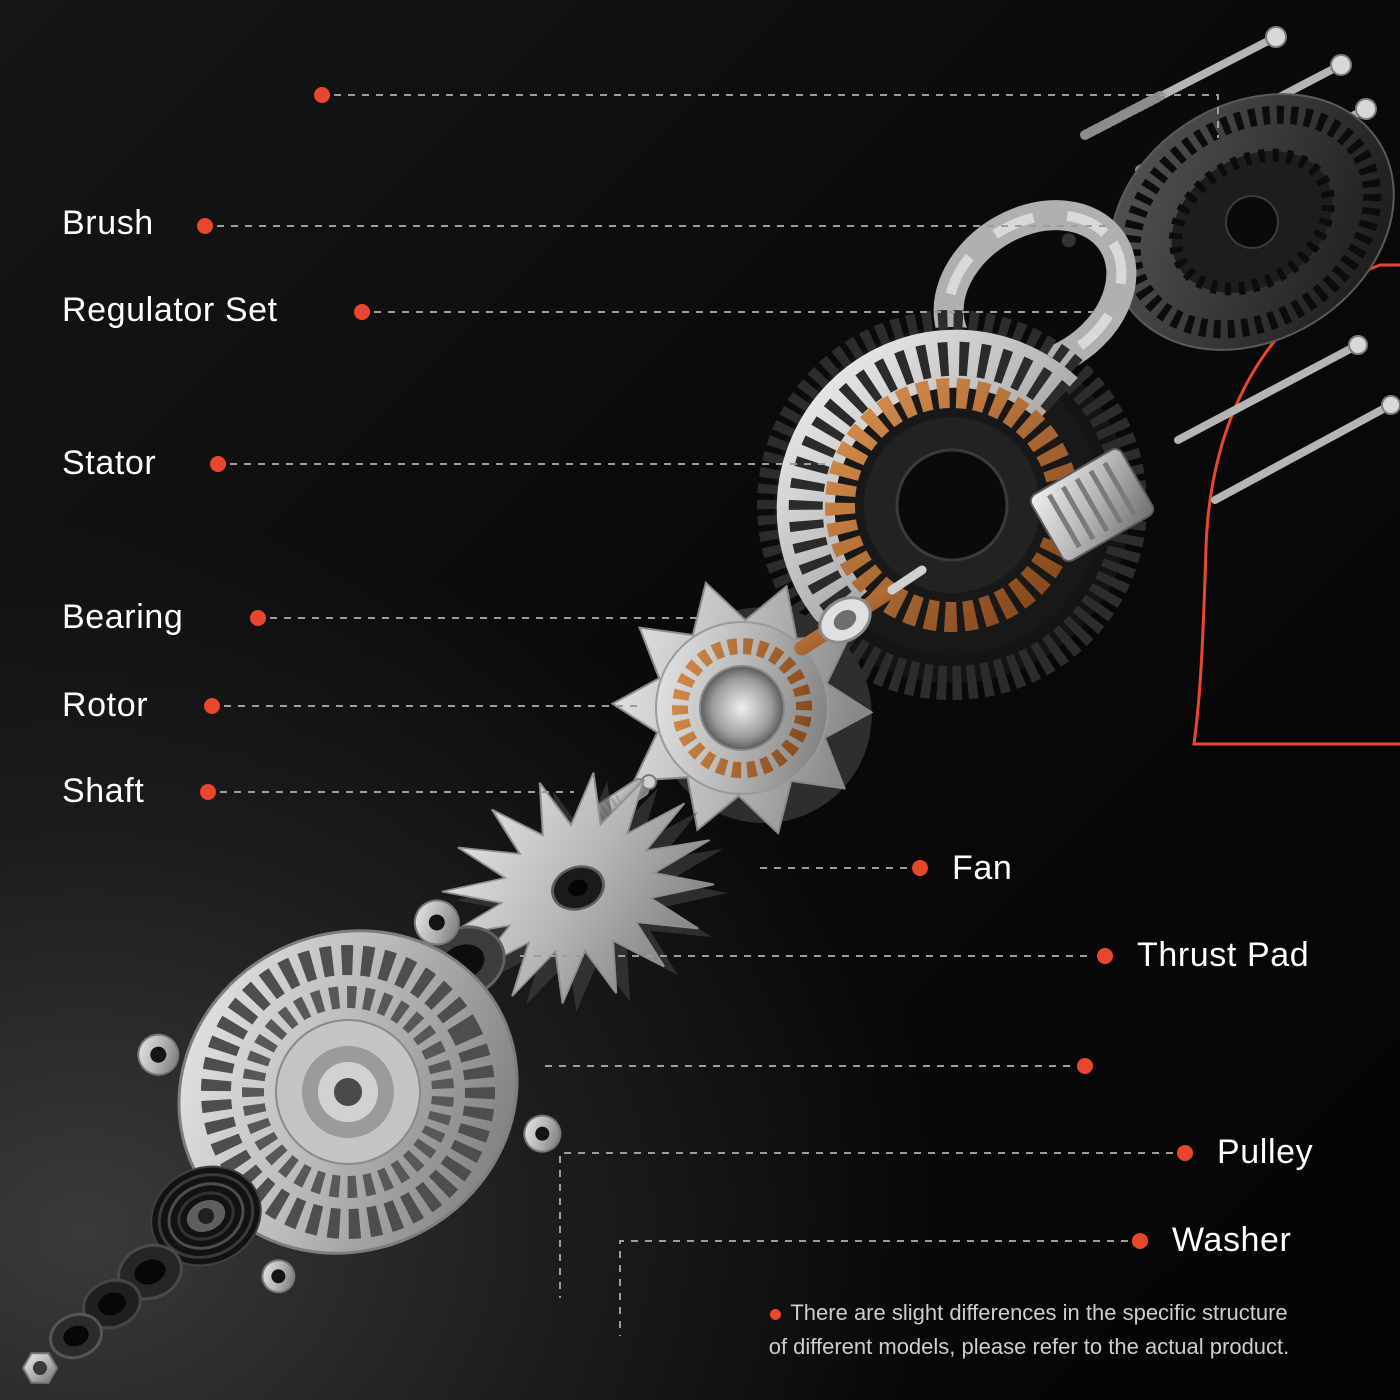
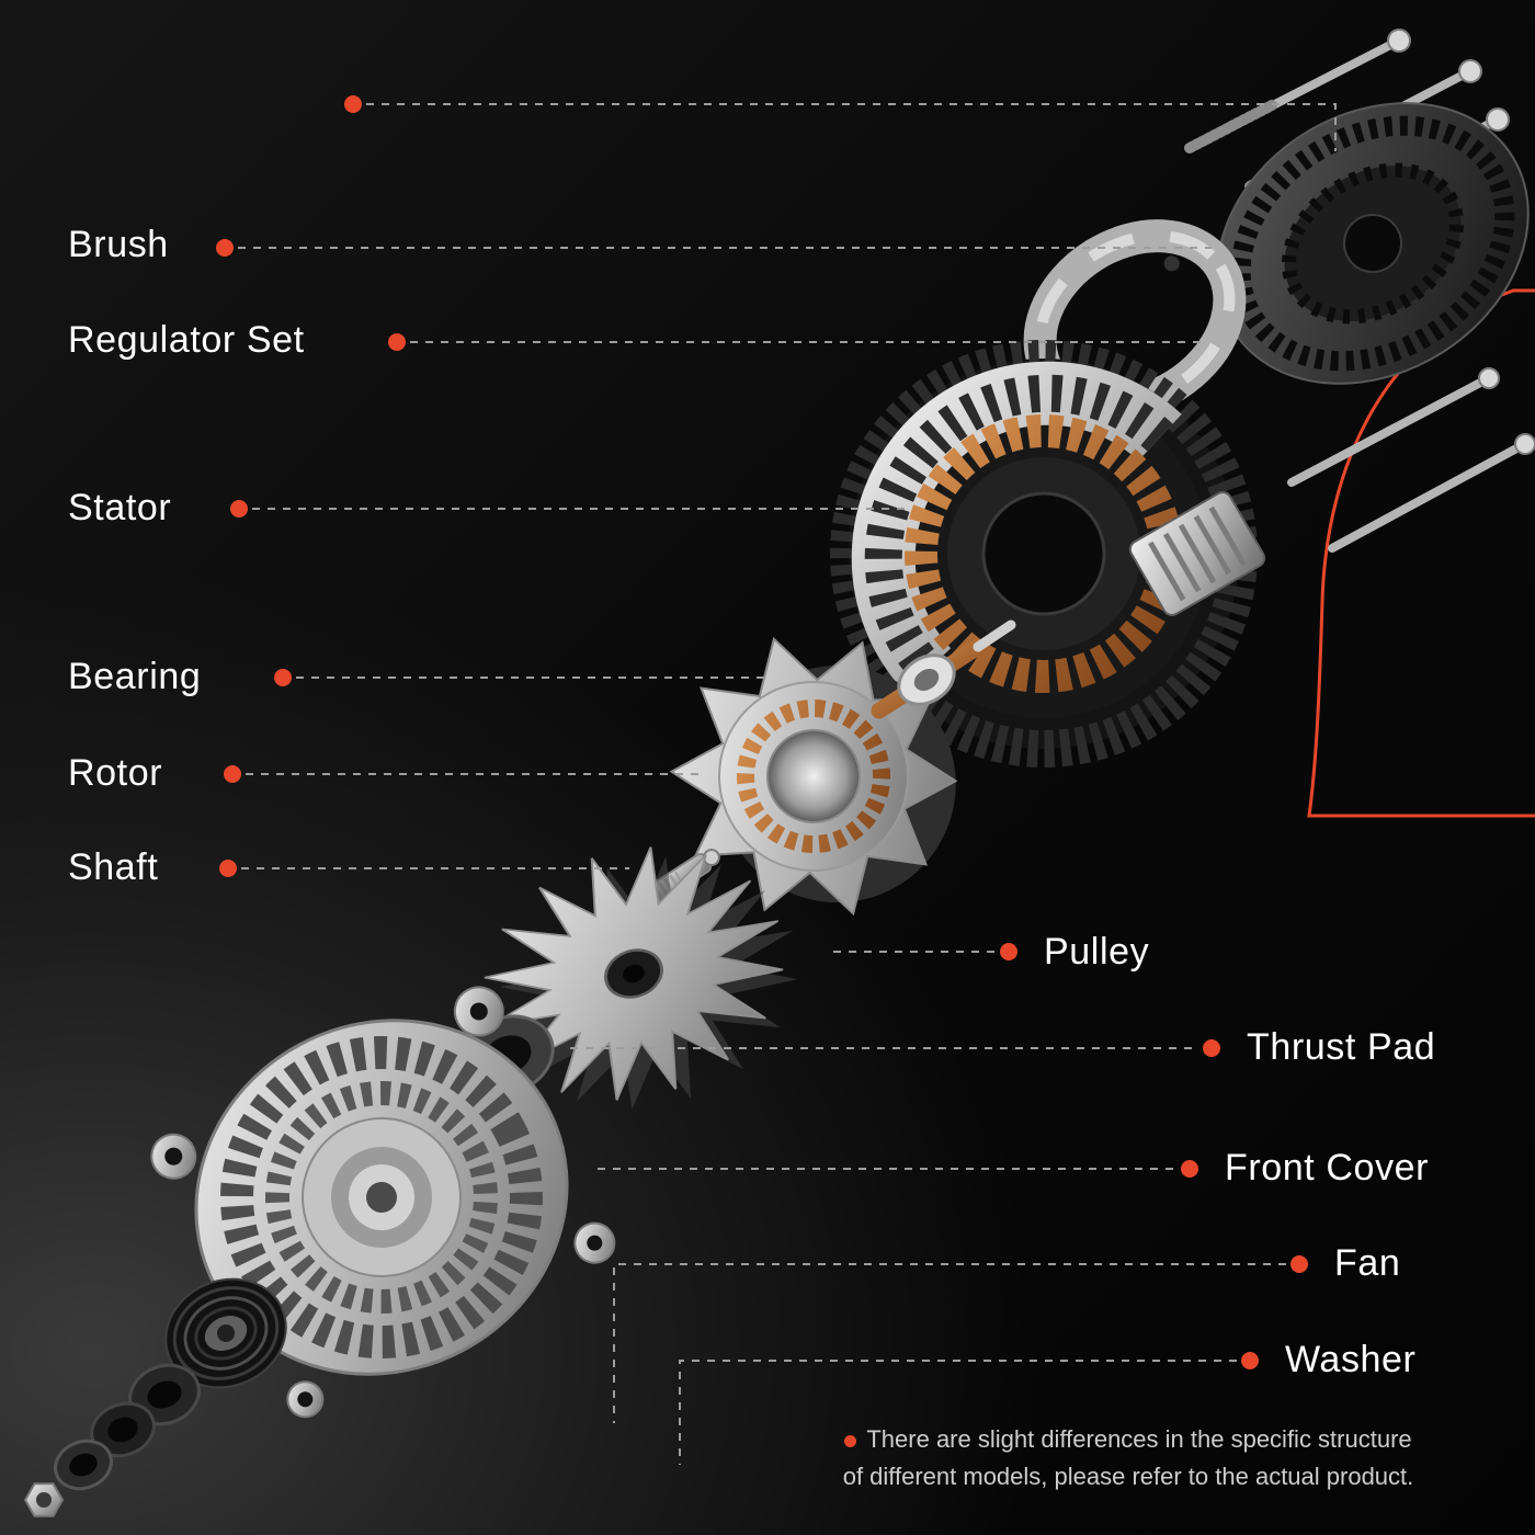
  Brush
  Regulator Set
  Stator
  Bearing
  Rotor
  Shaft
- Fan
+ Pulley
  Thrust Pad
+ Front Cover
- Pulley
+ Fan
  Washer
  There are slight differences in the specific structure
  of different models, please refer to the actual product.
